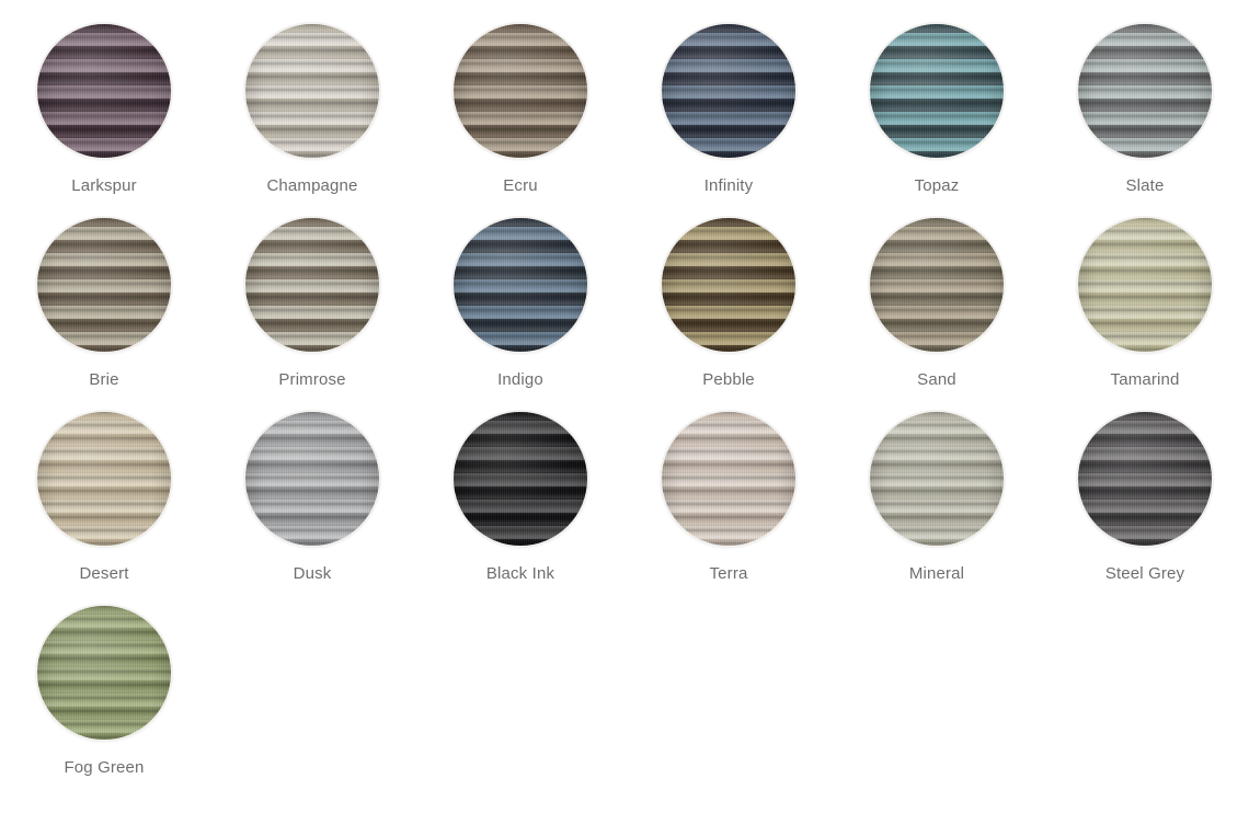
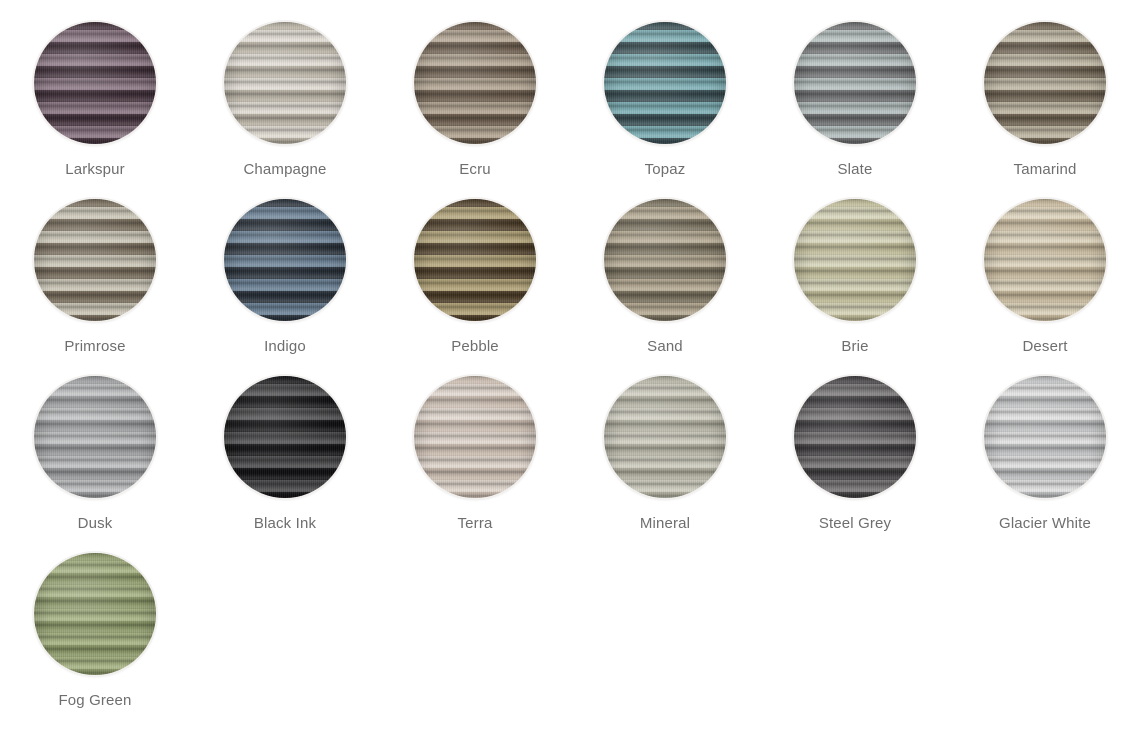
  Larkspur
  Champagne
  Ecru
- Infinity
  Topaz
  Slate
- Brie
+ Tamarind
  Primrose
  Indigo
  Pebble
  Sand
- Tamarind
+ Brie
  Desert
  Dusk
  Black Ink
  Terra
  Mineral
  Steel Grey
+ Glacier White
  Fog Green
